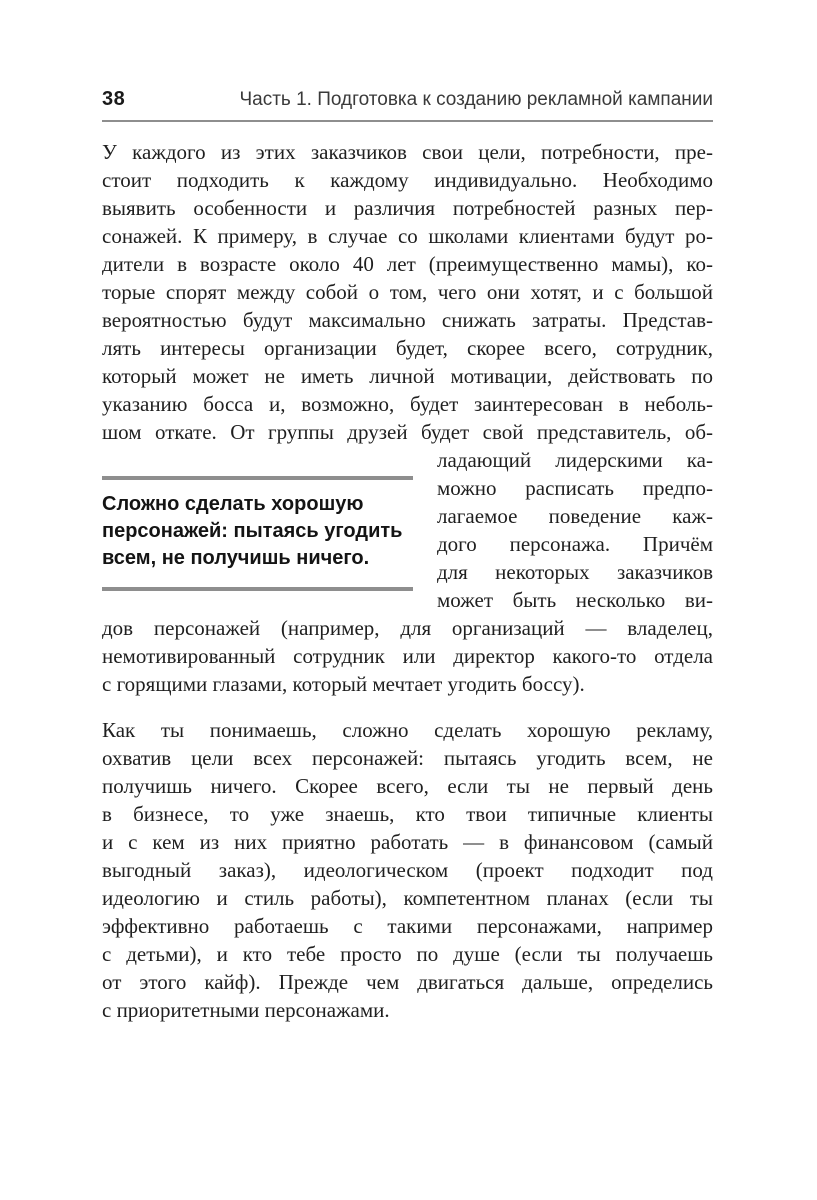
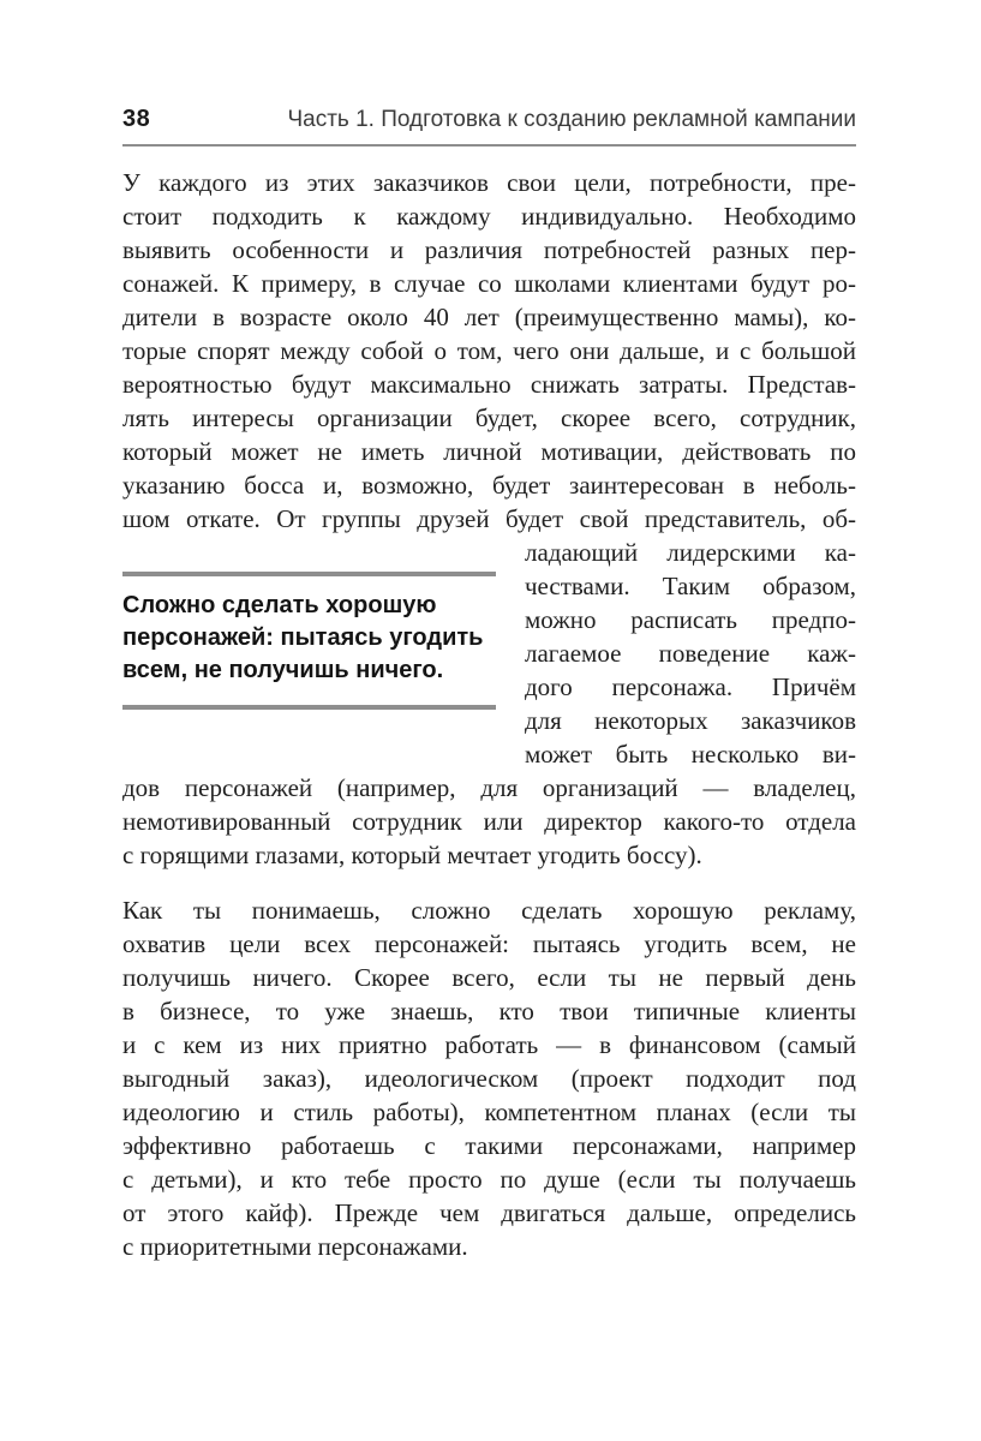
  38
  Часть 1. Подготовка к созданию рекламной кампании
  У каждого из этих заказчиков свои цели, потребности, пре-
  стоит подходить к каждому индивидуально. Необходимо
  выявить особенности и различия потребностей разных пер-
  сонажей. К примеру, в случае со школами клиентами будут ро-
  дители в возрасте около 40 лет (преимущественно мамы), ко-
- торые спорят между собой о том, чего они хотят, и с большой
+ торые спорят между собой о том, чего они дальше, и с большой
  вероятностью будут максимально снижать затраты. Представ-
  лять интересы организации будет, скорее всего, сотрудник,
  который может не иметь личной мотивации, действовать по
  указанию босса и, возможно, будет заинтересован в неболь-
  шом откате. От группы друзей будет свой представитель, об-
  Сложно сделать хорошую
  персонажей: пытаясь угодить
  всем, не получишь ничего.
  ладающий лидерскими ка-
+ чествами. Таким образом,
  можно расписать предпо-
  лагаемое поведение каж-
  дого персонажа. Причём
  для некоторых заказчиков
  может быть несколько ви-
  дов персонажей (например, для организаций — владелец,
  немотивированный сотрудник или директор какого-то отдела
  с горящими глазами, который мечтает угодить боссу).
  Как ты понимаешь, сложно сделать хорошую рекламу,
  охватив цели всех персонажей: пытаясь угодить всем, не
  получишь ничего. Скорее всего, если ты не первый день
  в бизнесе, то уже знаешь, кто твои типичные клиенты
  и с кем из них приятно работать — в финансовом (самый
  выгодный заказ), идеологическом (проект подходит под
  идеологию и стиль работы), компетентном планах (если ты
  эффективно работаешь с такими персонажами, например
  с детьми), и кто тебе просто по душе (если ты получаешь
  от этого кайф). Прежде чем двигаться дальше, определись
  с приоритетными персонажами.
